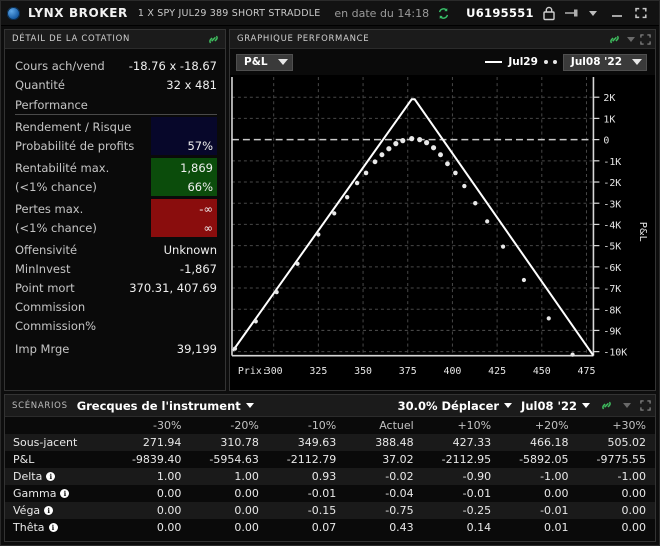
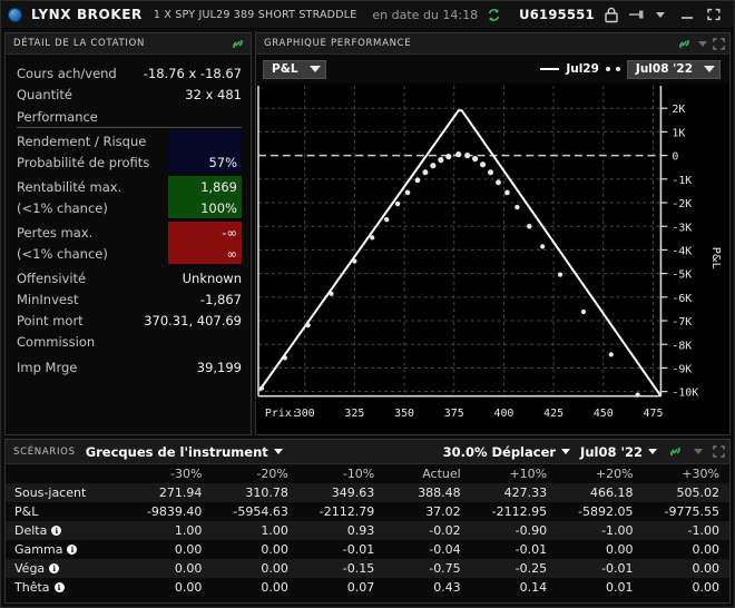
  LYNX BROKER
  1 X SPY JUL29 389 SHORT STRADDLE
  en date du 14:18
  U6195551
  DÉTAIL DE LA COTATION
  Cours ach/vend
  -18.76 x -18.67
  Quantité
  32 x 481
  Performance
  Rendement / Risque
  Probabilité de profits
  57%
  Rentabilité max.
  1,869
  (<1% chance)
- 66%
+ 100%
  Pertes max.
  -∞
  (<1% chance)
  ∞
  Offensivité
  Unknown
  MinInvest
  -1,867
  Point mort
  370.31, 407.69
  Commission
- Commission%
  Imp Mrge
  39,199
  GRAPHIQUE PERFORMANCE
  P&L
  Jul29
  Jul08 '22
  2K
  1K
  0
  -1K
  -2K
  -3K
  -4K
  -5K
  -6K
  -7K
  -8K
  -9K
  -10K
  Prix:
  300
  325
  350
  375
  400
  425
  450
  475
  SCÉNARIOS
  Grecques de l'instrument
  30.0% Déplacer
  Jul08 '22
  	-30%	-20%	-10%	Actuel	+10%	+20%	+30%
  Sous-jacent	271.94	310.78	349.63	388.48	427.33	466.18	505.02
  P&L	-9839.40	-5954.63	-2112.79	37.02	-2112.95	-5892.05	-9775.55
  Delta i	1.00	1.00	0.93	-0.02	-0.90	-1.00	-1.00
  Gamma i	0.00	0.00	-0.01	-0.04	-0.01	0.00	0.00
  Véga i	0.00	0.00	-0.15	-0.75	-0.25	-0.01	0.00
  Thêta i	0.00	0.00	0.07	0.43	0.14	0.01	0.00
